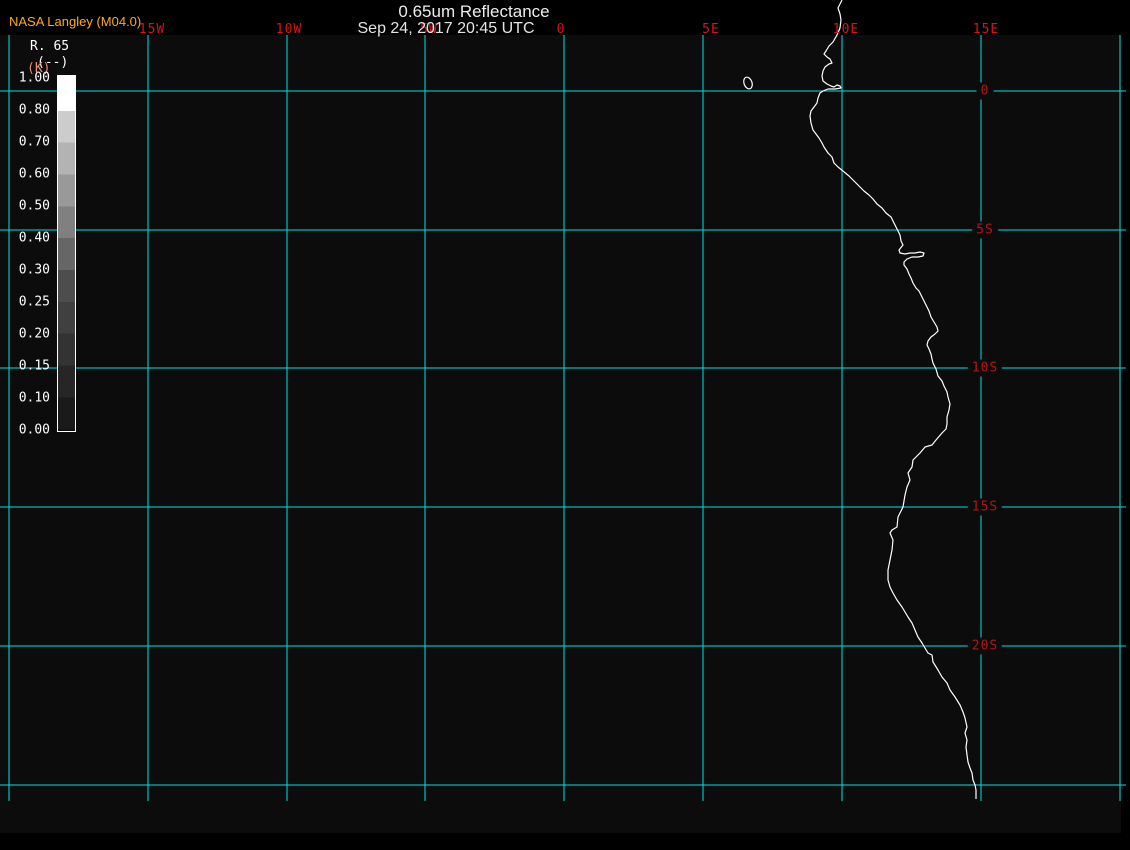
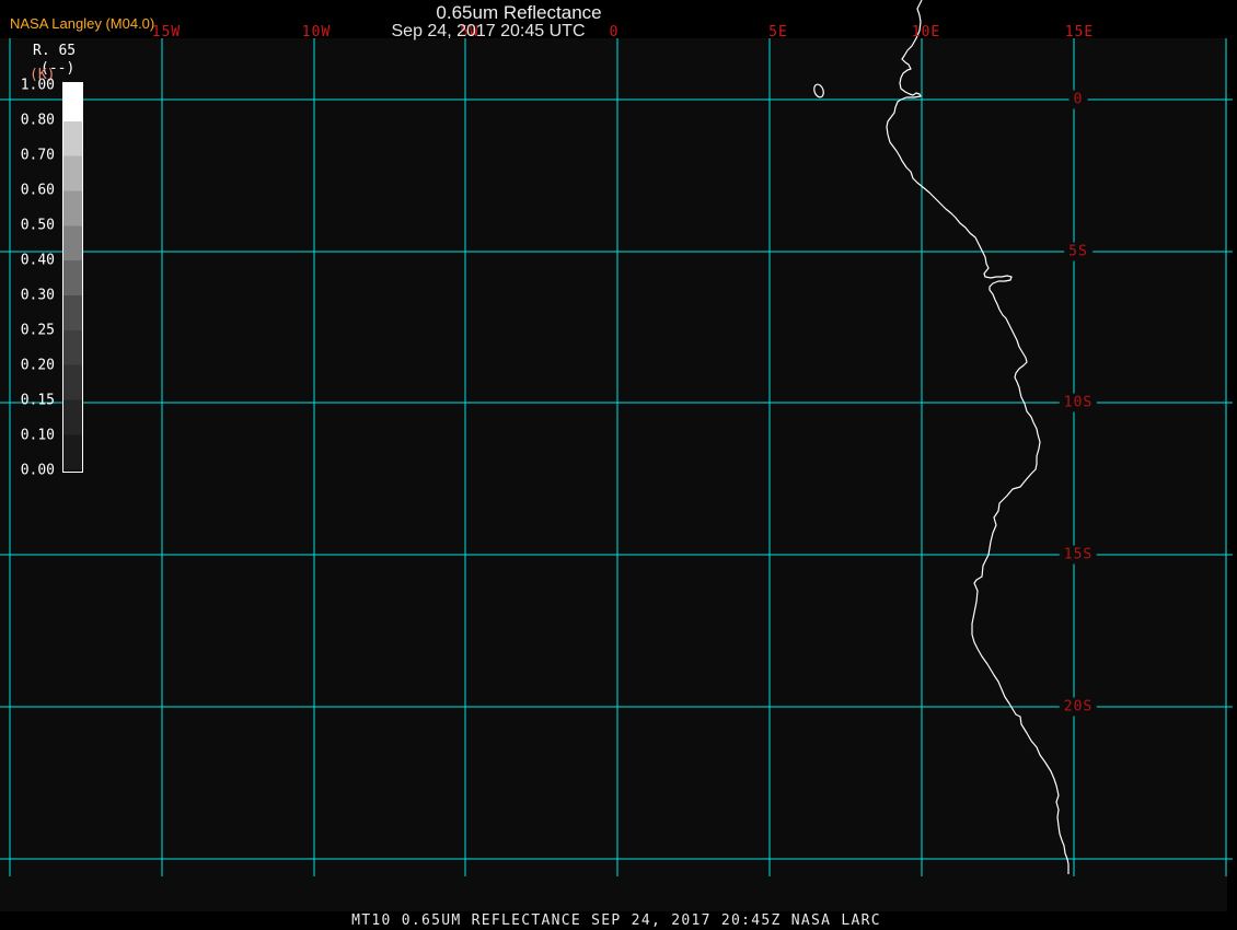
  R. 65
  (--)
  (K)
  1.00
  0.80
  0.70
  0.60
  0.50
  0.40
  0.30
  0.25
  0.20
  0.15
  0.10
  0.00
  NASA Langley (M04.0)
  0.65um Reflectance
  Sep 24, 2017 20:45 UTC
  15W
  10W
  5W
  0
  5E
  10E
  15E
  0
  5S
  10S
  15S
  20S
+ MT10 0.65UM REFLECTANCE SEP 24, 2017 20:45Z NASA LARC
